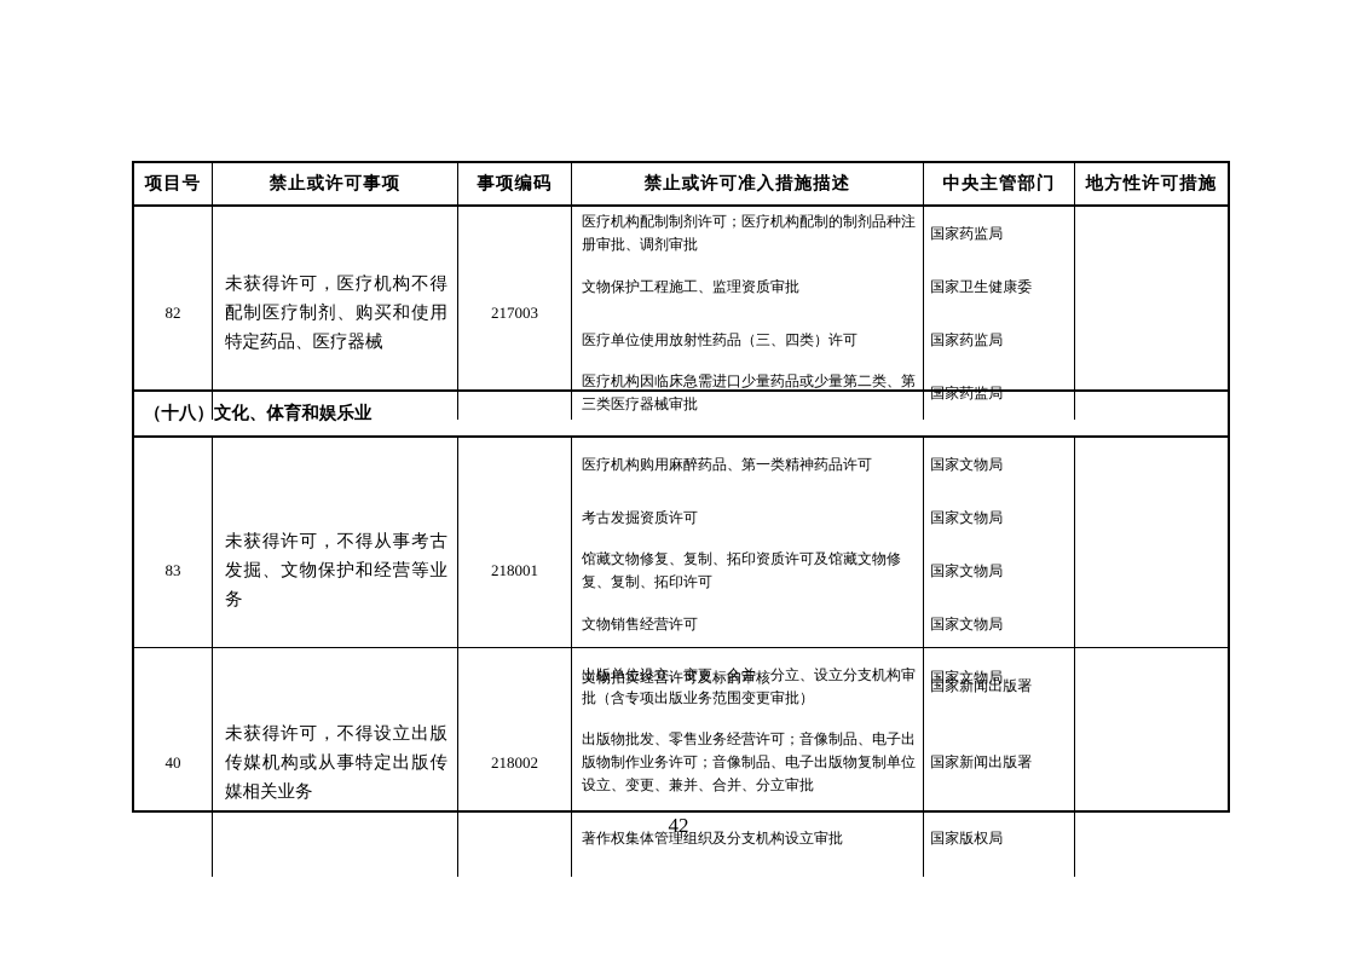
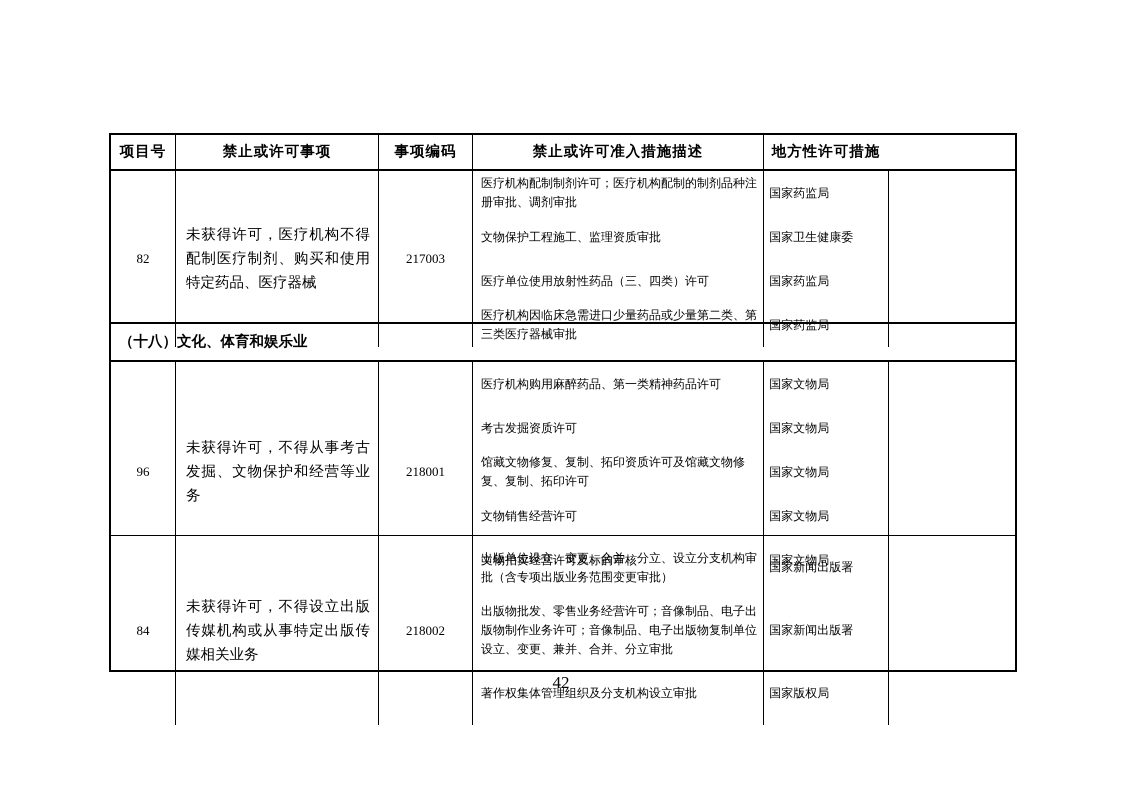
  项目号
  禁止或许可事项
  事项编码
  禁止或许可准入措施描述
- 中央主管部门
  地方性许可措施
  82
  未获得许可，医疗机构不得配制医疗制剂、购买和使用特定药品、医疗器械
  217003
  医疗机构配制制剂许可；医疗机构配制的制剂品种注册审批、调剂审批
  国家药监局
  文物保护工程施工、监理资质审批
  国家卫生健康委
  医疗单位使用放射性药品（三、四类）许可
  国家药监局
  医疗机构因临床急需进口少量药品或少量第二类、第三类医疗器械审批
  国家药监局
  （十八）文化、体育和娱乐业
- 83
+ 96
  未获得许可，不得从事考古发掘、文物保护和经营等业务
  218001
  医疗机构购用麻醉药品、第一类精神药品许可
  国家文物局
  考古发掘资质许可
  国家文物局
  馆藏文物修复、复制、拓印资质许可及馆藏文物修复、复制、拓印许可
  国家文物局
  文物销售经营许可
  国家文物局
  文物拍卖经营许可及标的审核
  国家文物局
- 40
+ 84
  未获得许可，不得设立出版传媒机构或从事特定出版传媒相关业务
  218002
  出版单位设立、变更、合并、分立、设立分支机构审批（含专项出版业务范围变更审批）
  国家新闻出版署
  出版物批发、零售业务经营许可；音像制品、电子出版物制作业务许可；音像制品、电子出版物复制单位设立、变更、兼并、合并、分立审批
  国家新闻出版署
  著作权集体管理组织及分支机构设立审批
  国家版权局
  42
